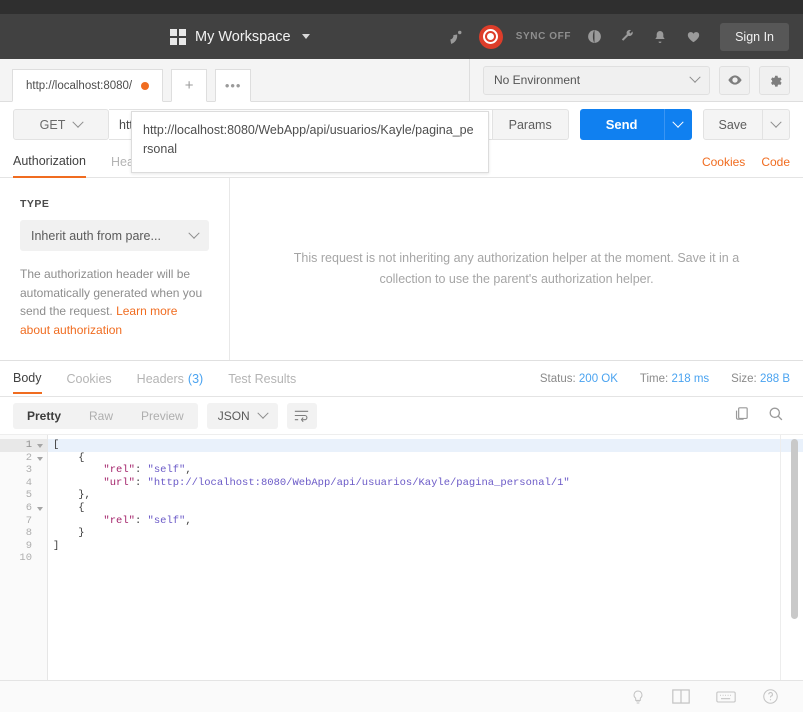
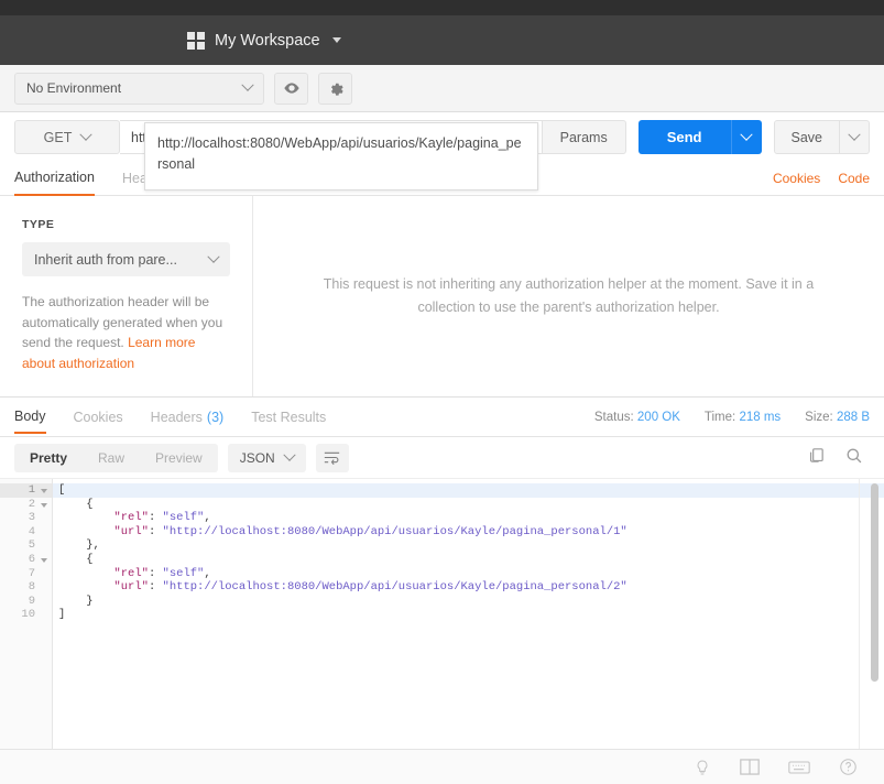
  My Workspace
- SYNC OFF
- Sign In
- http://localhost:8080/
- +
- •••
  No Environment
  GET
  Params
  Send
  Save
  http://localhost:8080/WebApp/api/usuarios/Kayle/pagina_personal
  Authorization
  Cookies
  Code
  TYPE
  Inherit auth from pare...
  The authorization header will be automatically generated when you send the request. Learn more about authorization
  This request is not inheriting any authorization helper at the moment. Save it in a collection to use the parent's authorization helper.
  Body
  Cookies
  Headers
  (3)
  Test Results
  Status: 200 OK
  Time: 218 ms
  Size: 288 B
  Pretty
  Raw
  Preview
  JSON
  1
  2
  3
  4
  5
  6
  7
  8
  9
  10
  [
  {
  "rel": "self",
  "url": "http://localhost:8080/WebApp/api/usuarios/Kayle/pagina_personal/1"
  },
  {
  "rel": "self",
+ "url": "http://localhost:8080/WebApp/api/usuarios/Kayle/pagina_personal/2"
  }
  ]
